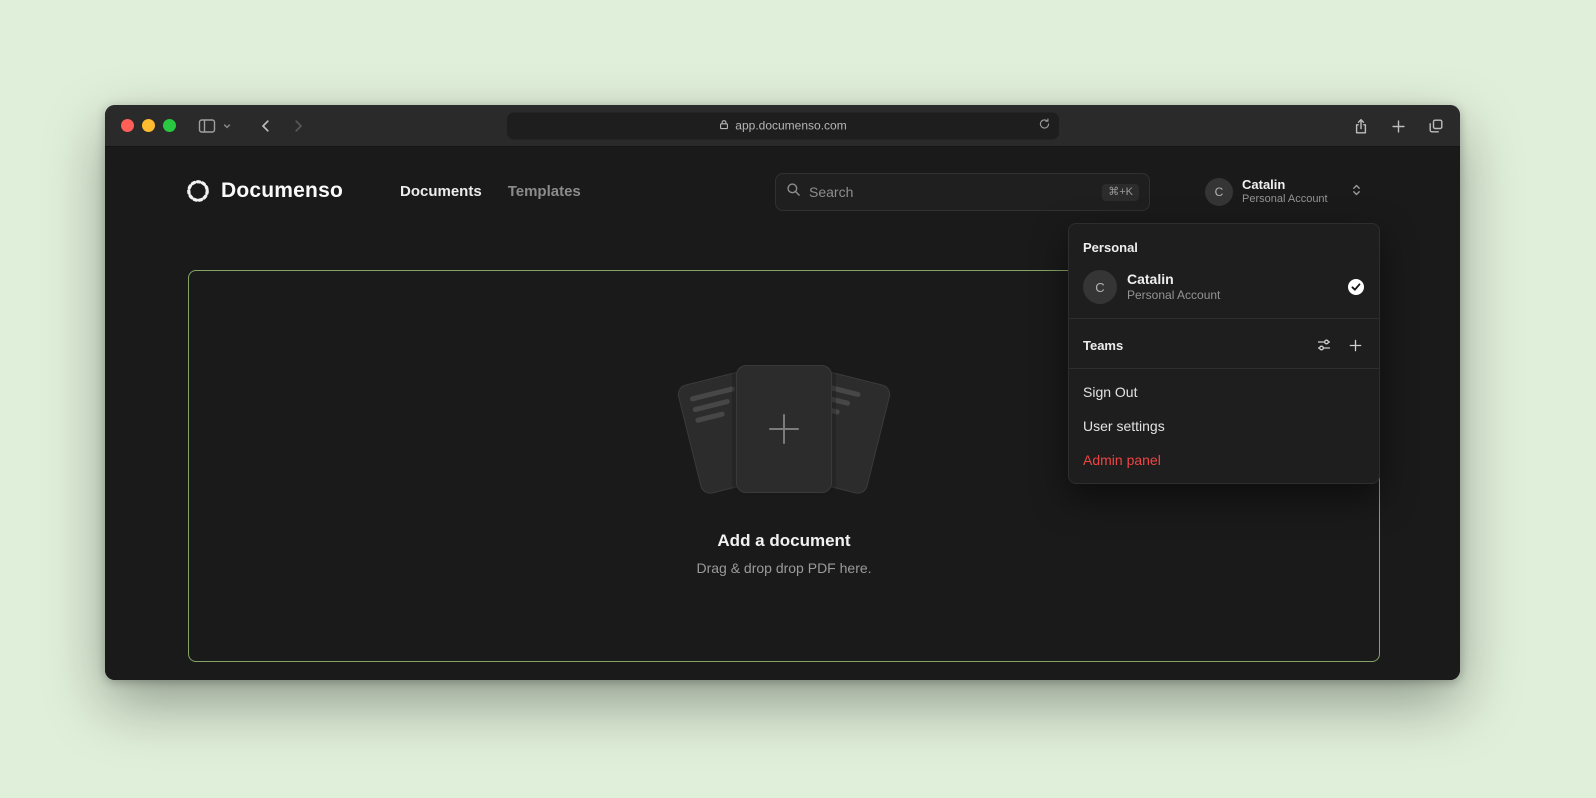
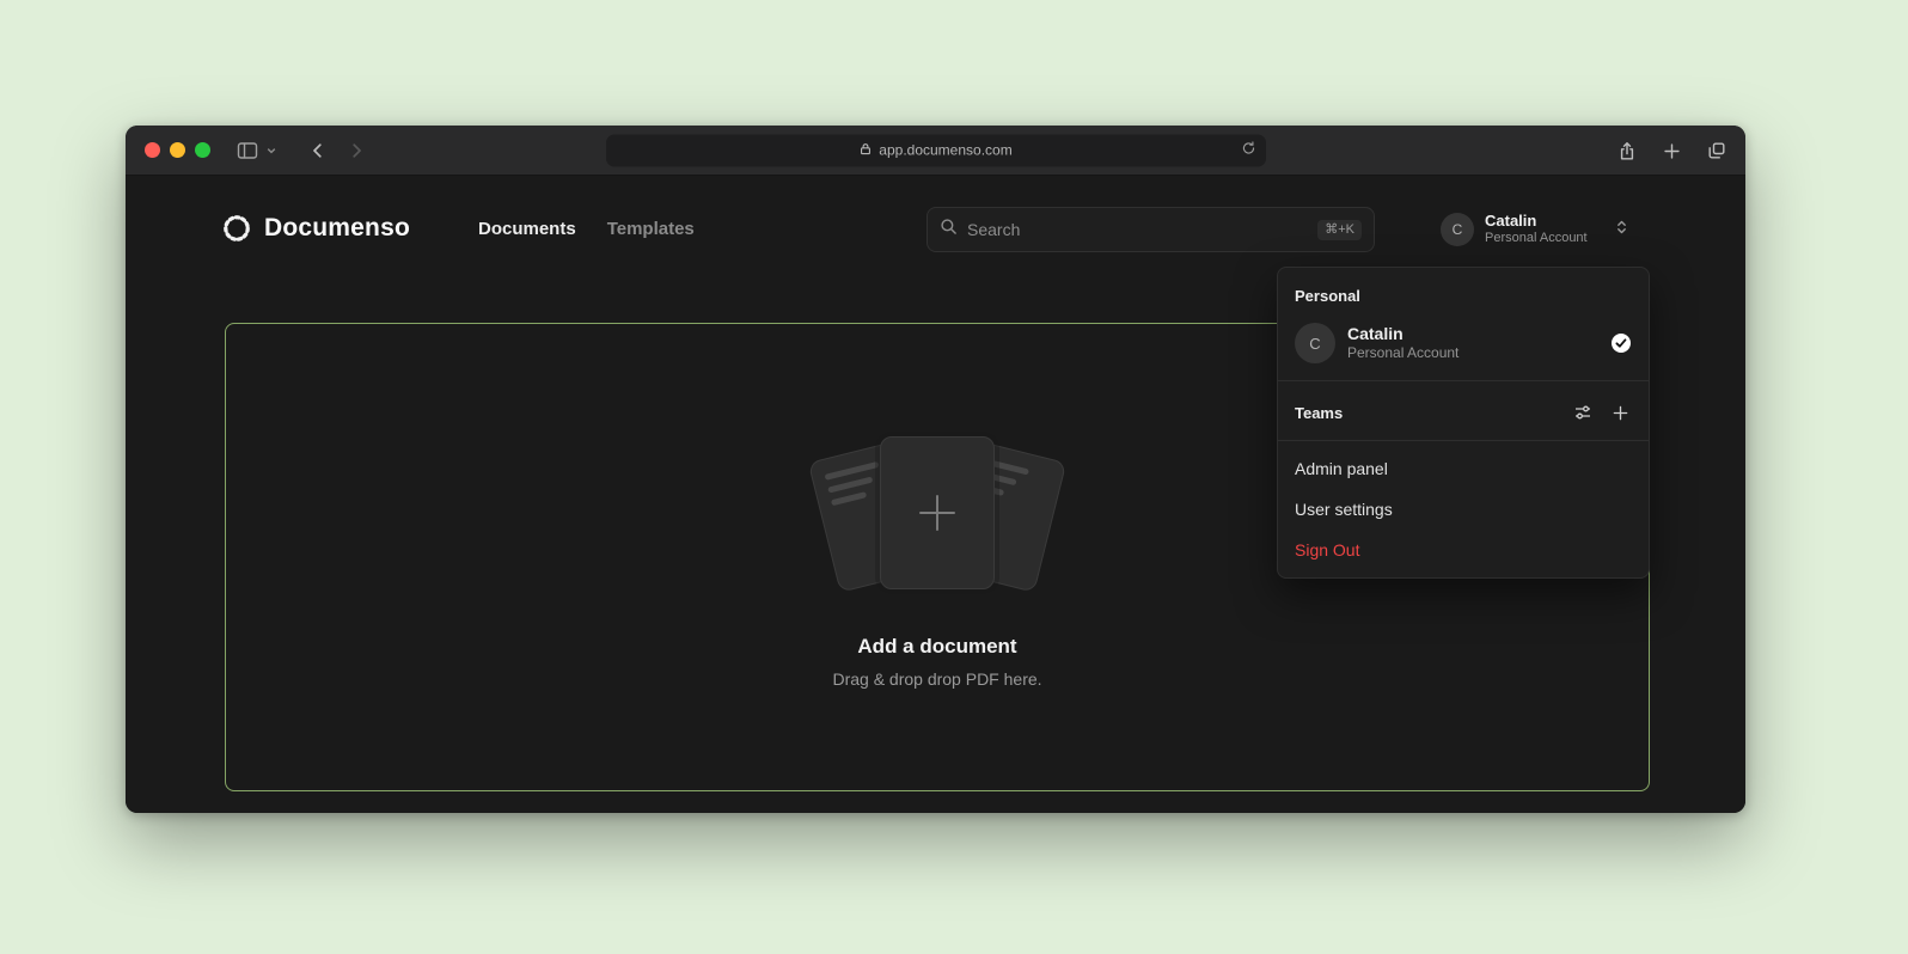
  app.documenso.com
  Documenso
  Documents
  Templates
  Search
  ⌘+K
  C
  Catalin
  Personal Account
  Add a document
  Drag & drop drop PDF here.
  Personal
  C
  Catalin
  Personal Account
  Teams
- Sign Out
+ Admin panel
  User settings
- Admin panel
+ Sign Out
